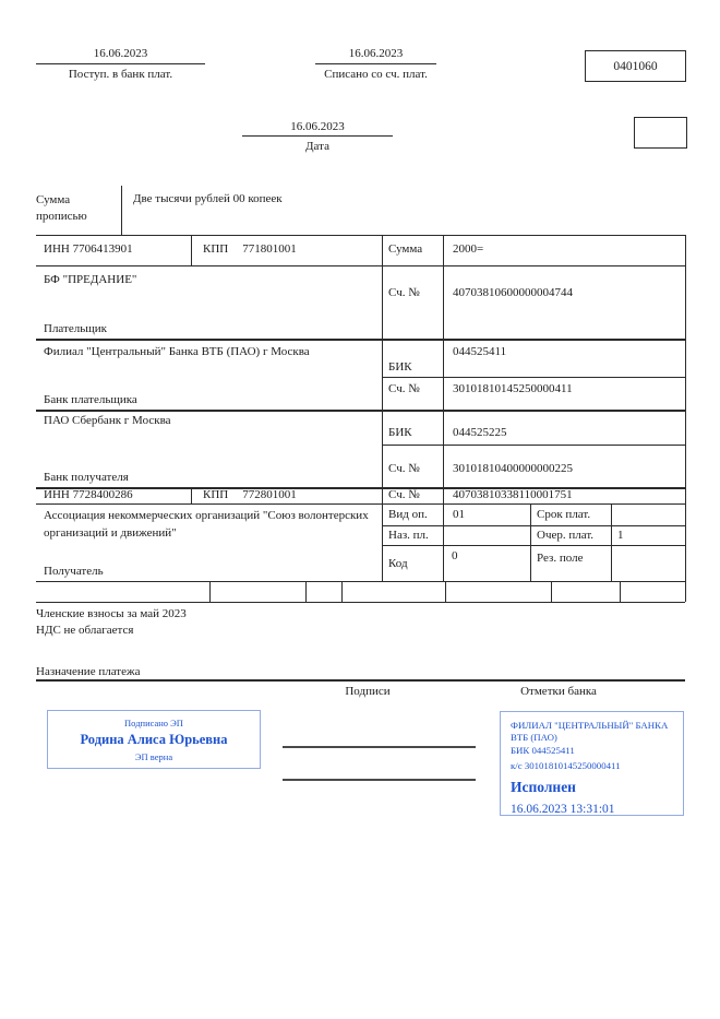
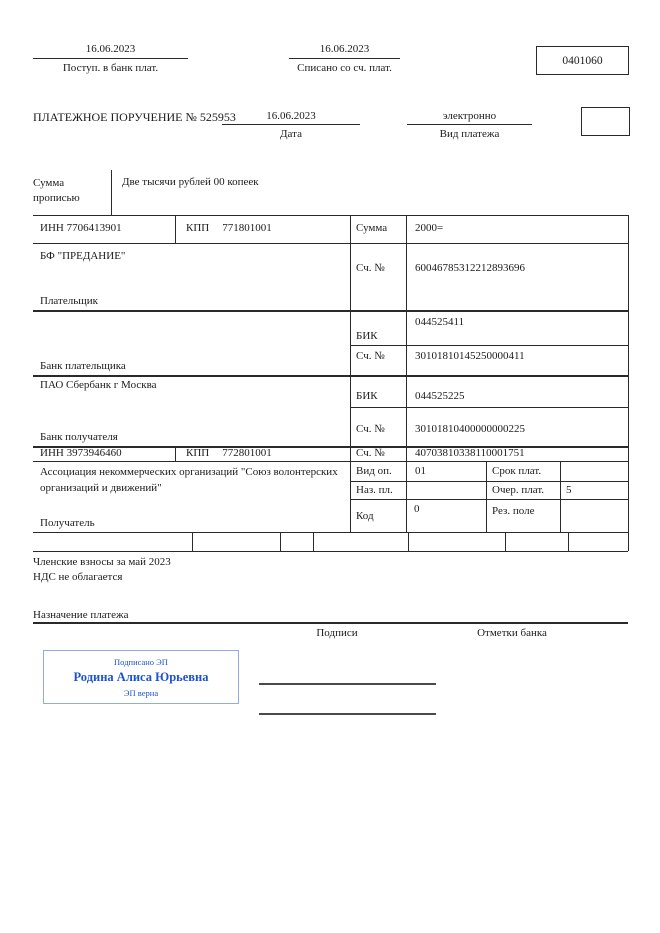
  16.06.2023
  Поступ. в банк плат.
  16.06.2023
  Списано со сч. плат.
  0401060
+ ПЛАТЕЖНОЕ ПОРУЧЕНИЕ № 525953
  16.06.2023
  Дата
+ электронно
+ Вид платежа
  Сумма прописью
  Две тысячи рублей 00 копеек
  ИНН 7706413901
  КПП 771801001
  Сумма
  2000=
  БФ "ПРЕДАНИЕ"
  Сч. №
- 40703810600000004744
+ 60046785312212893696
  Плательщик
- Филиал "Центральный" Банка ВТБ (ПАО) г Москва
  044525411
  БИК
  Сч. №
  30101810145250000411
  Банк плательщика
  ПАО Сбербанк г Москва
  БИК
  044525225
  Сч. №
  30101810400000000225
  Банк получателя
- ИНН 7728400286
+ ИНН 3973946460
  КПП 772801001
  Сч. №
  40703810338110001751
  Ассоциация некоммерческих организаций "Союз волонтерских
  организаций и движений"
  Вид оп.
  01
  Срок плат.
  Наз. пл.
  Очер. плат.
- 1
+ 5
  Код
  0
  Рез. поле
  Получатель
  Членские взносы за май 2023
  НДС не облагается
  Назначение платежа
  Подписи
  Отметки банка
  Подписано ЭП
  Родина Алиса Юрьевна
  ЭП верна
- ФИЛИАЛ "ЦЕНТРАЛЬНЫЙ" БАНКА
- ВТБ (ПАО)
- БИК 044525411
- к/с 30101810145250000411
- Исполнен
- 16.06.2023 13:31:01
